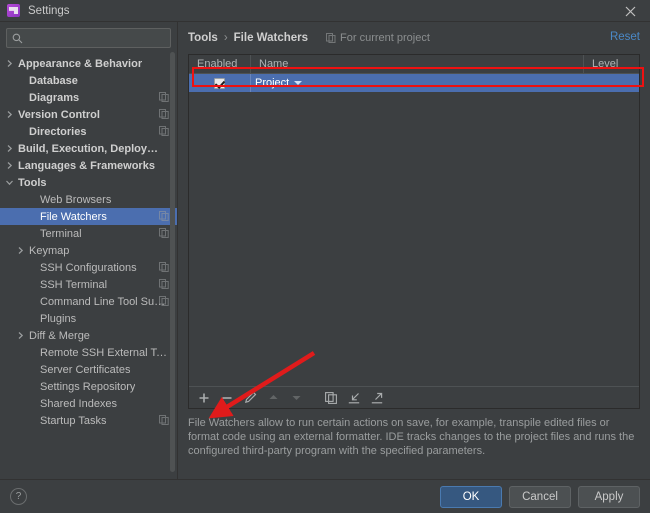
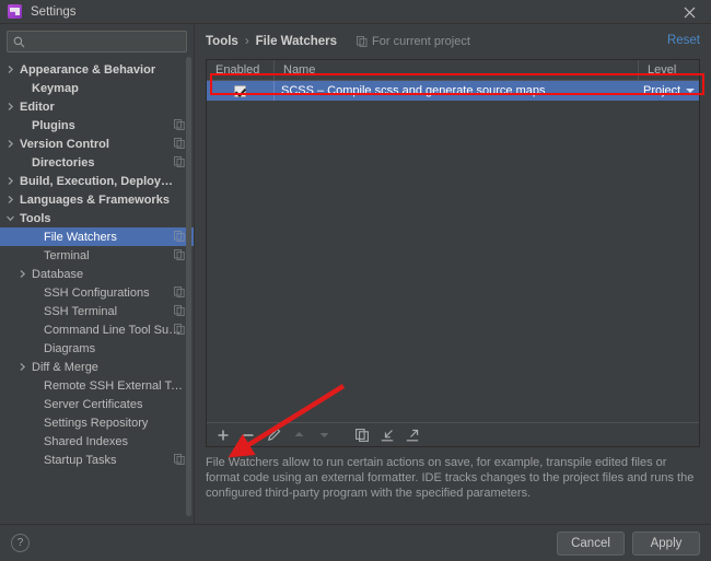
  Settings
  Appearance & Behavior
- Database
+ Keymap
+ Editor
- Diagrams
+ Plugins
  Version Control
  Directories
  Build, Execution, Deploymen
  Languages & Frameworks
  Tools
- Web Browsers
  File Watchers
  Terminal
- Keymap
+ Database
  SSH Configurations
  SSH Terminal
  Command Line Tool Supp
- Plugins
+ Diagrams
  Diff & Merge
  Remote SSH External Too
  Server Certificates
  Settings Repository
  Shared Indexes
  Startup Tasks
  Tools
  ›
  File Watchers
  For current project
  Reset
  Enabled
  Name
  Level
+ SCSS – Compile scss and generate source maps
  Project
  File Watchers allow to run certain actions on save, for example, transpile edited files or format code using an external formatter. IDE tracks changes to the project files and runs the configured third-party program with the specified parameters.
  ?
- OK
  Cancel
  Apply
